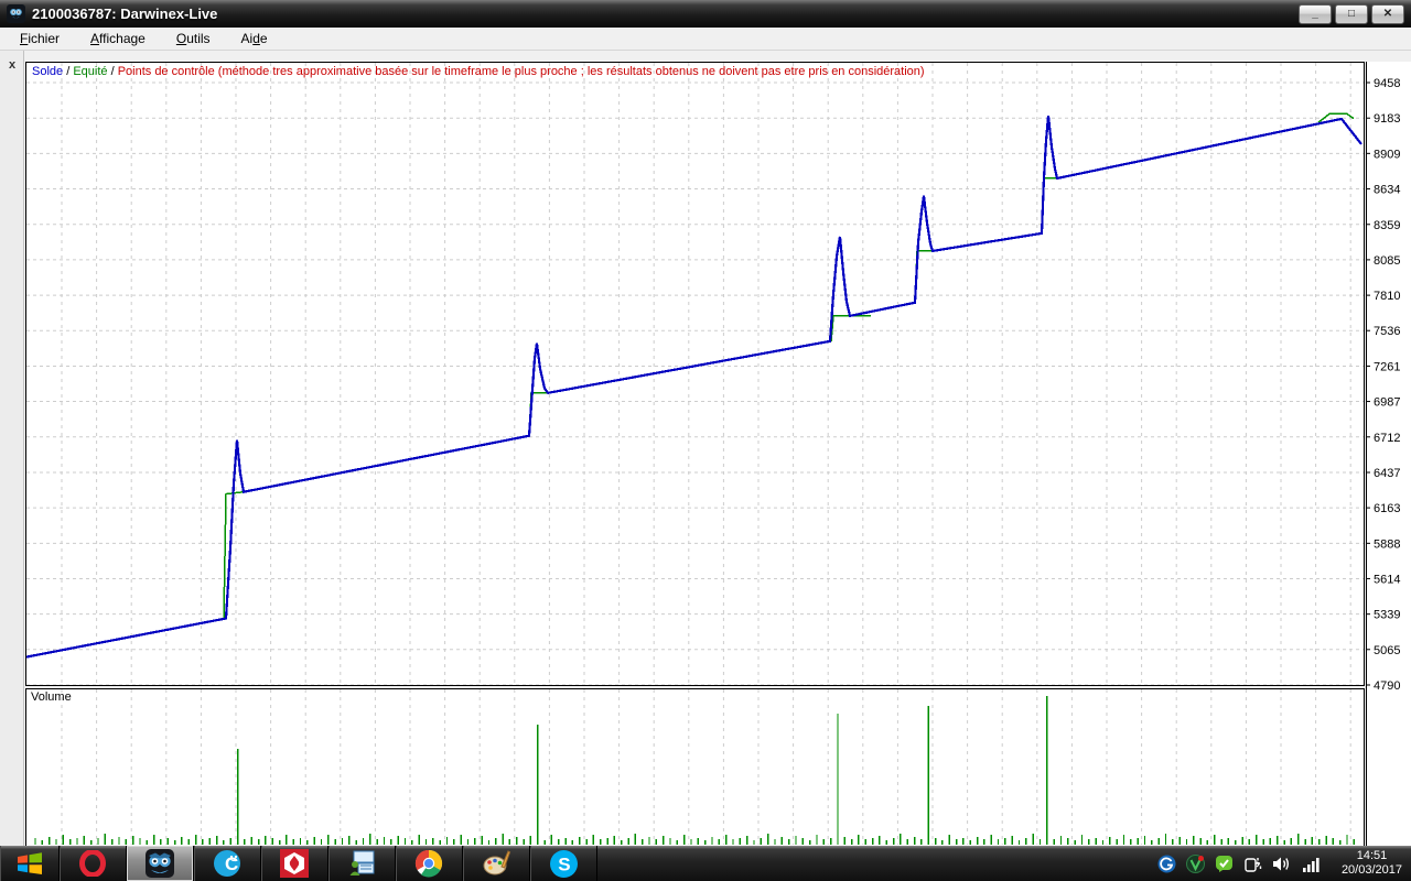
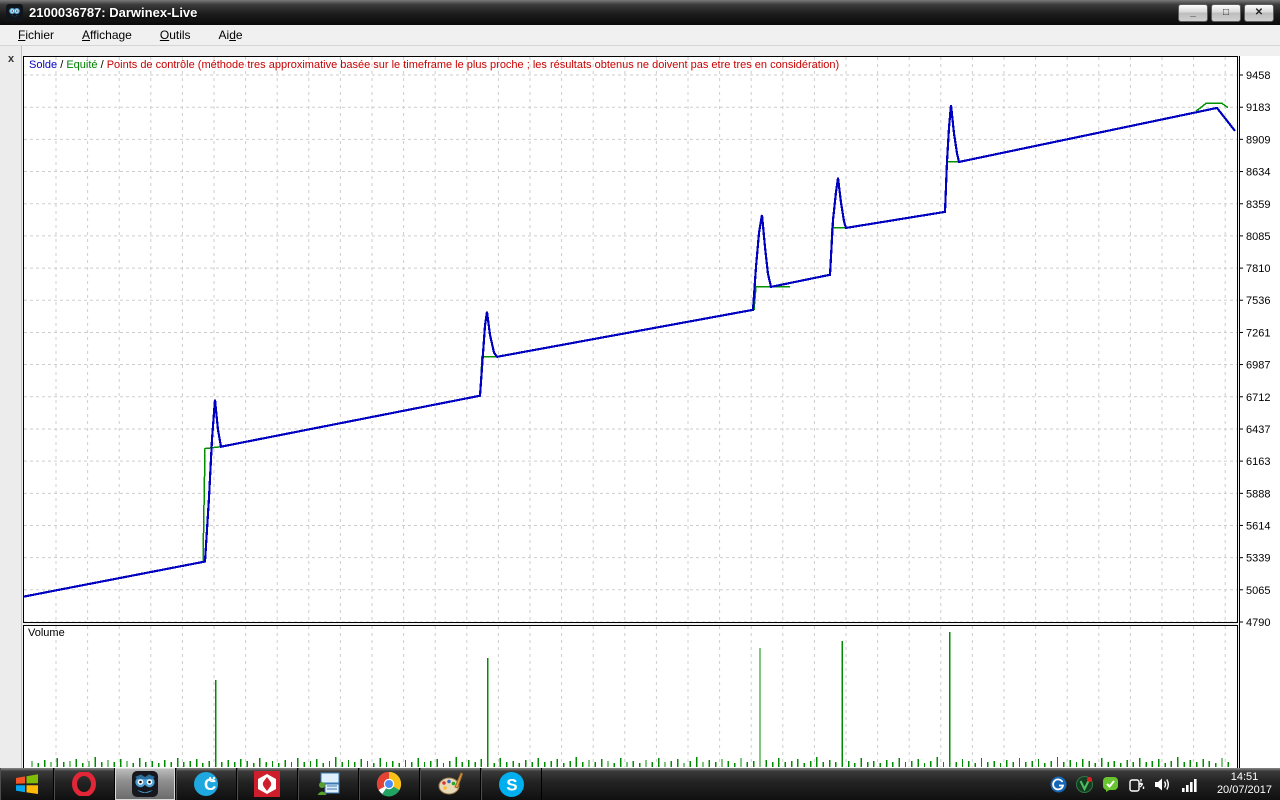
  2100036787: Darwinex-Live
  _
  □
  ✕
  Fichier
  Affichage
  Outils
  Aide
  x
- Solde / Equité / Points de contrôle (méthode tres approximative basée sur le timeframe le plus proche ; les résultats obtenus ne doivent pas etre pris en considération)
+ Solde / Equité / Points de contrôle (méthode tres approximative basée sur le timeframe le plus proche ; les résultats obtenus ne doivent pas etre tres en considération)
  Volume
  9458
  9183
  8909
  8634
  8359
  8085
  7810
  7536
  7261
  6987
  6712
  6437
  6163
  5888
  5614
  5339
  5065
  4790
  C
  S
  14:51
- 20/03/2017
+ 20/07/2017
